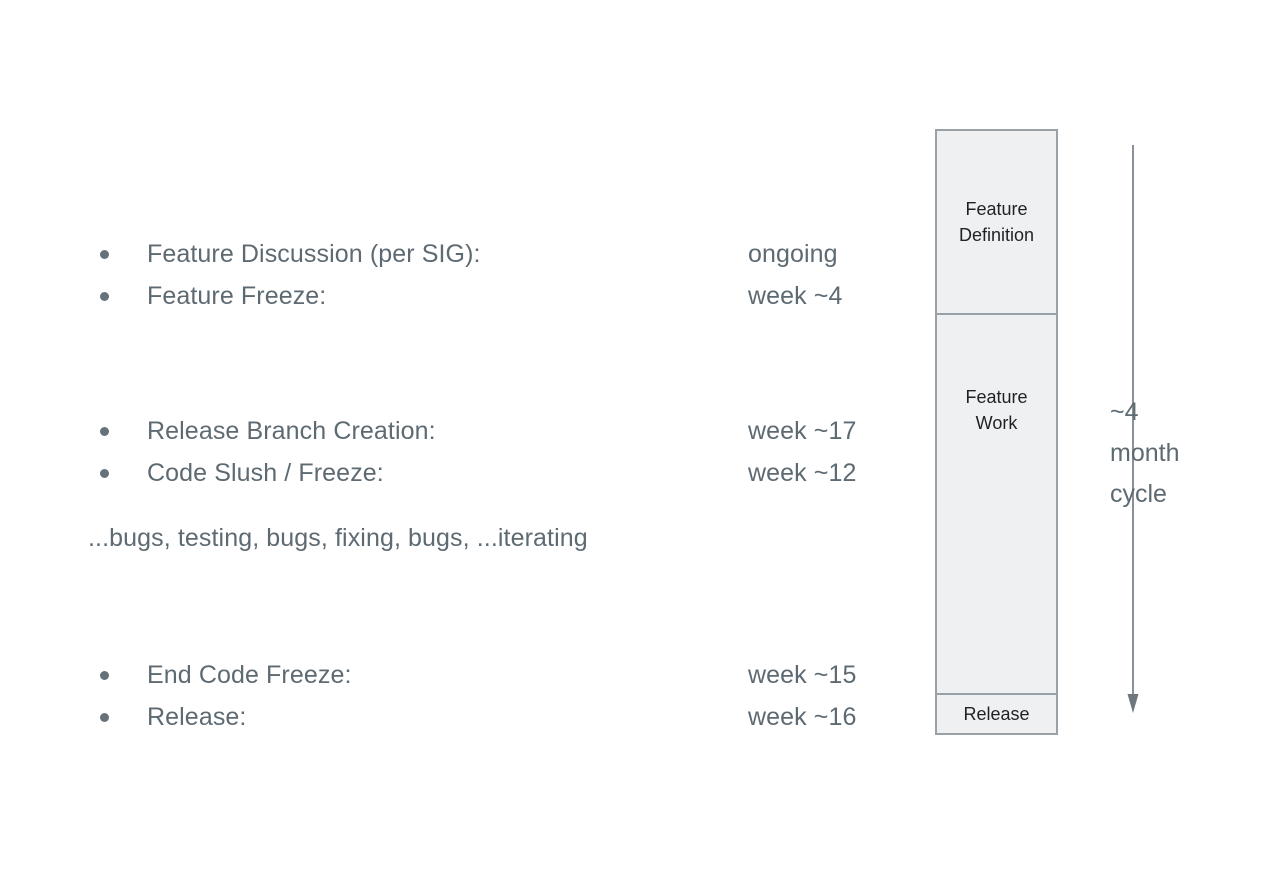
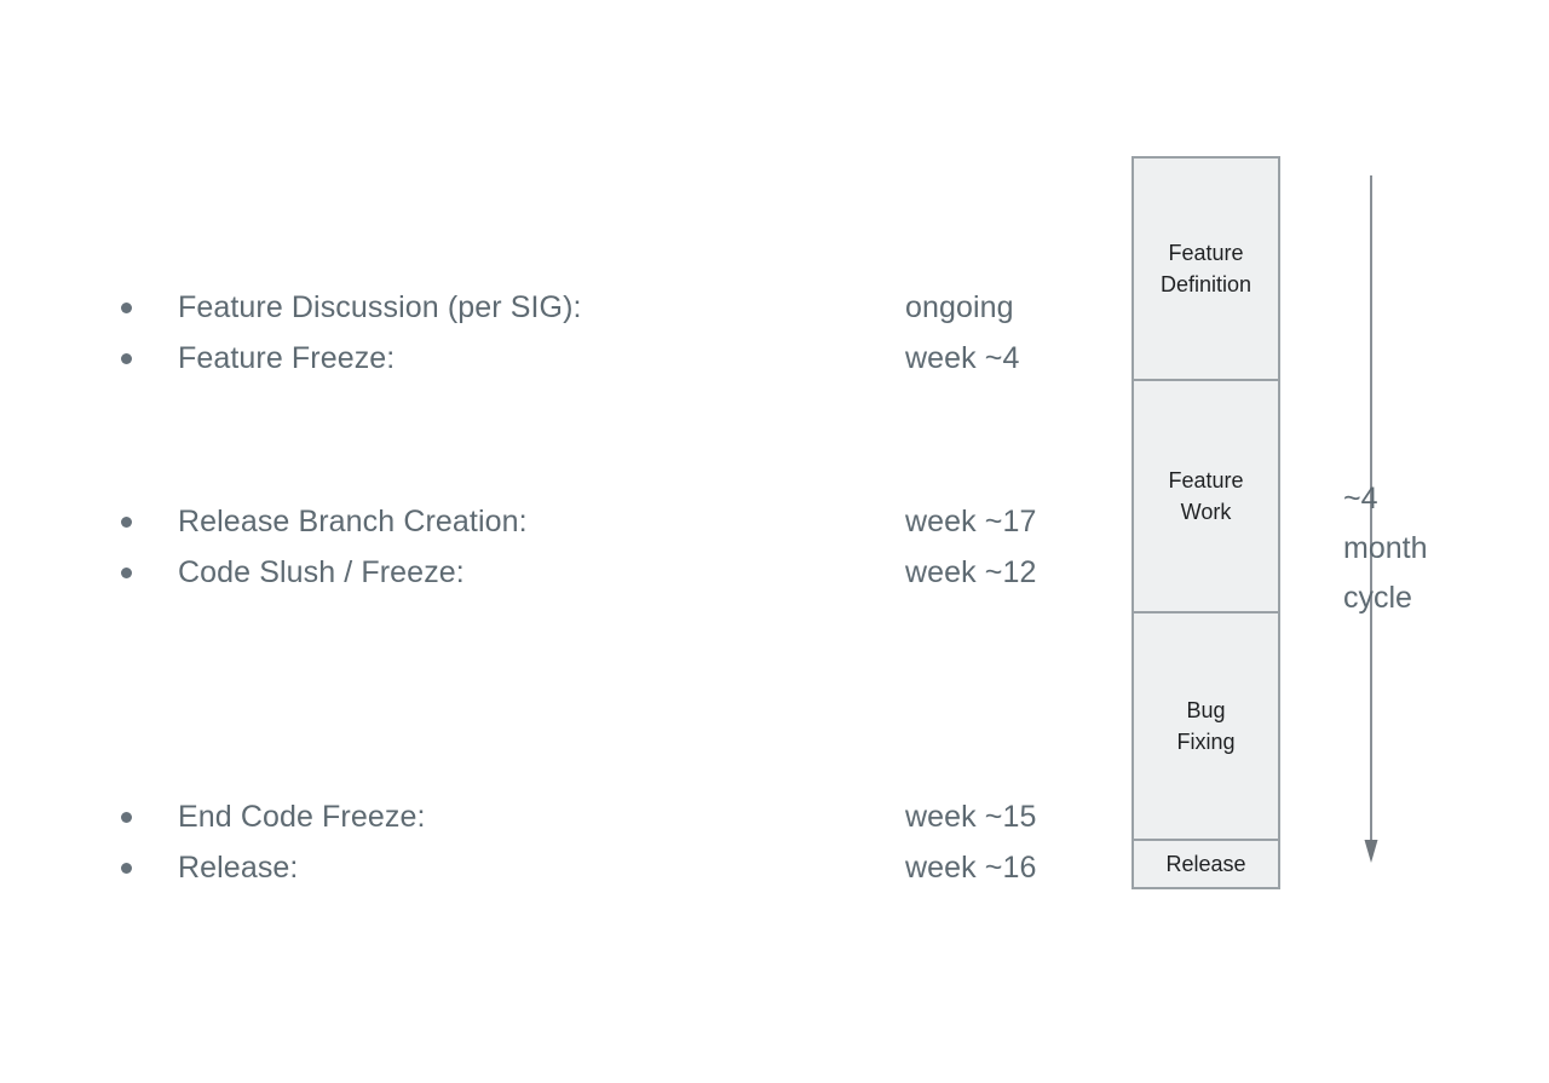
  Feature Discussion (per SIG):
  ongoing
  Feature Freeze:
  week ~4
  Release Branch Creation:
  week ~17
  Code Slush / Freeze:
  week ~12
- ...bugs, testing, bugs, fixing, bugs, ...iterating
  End Code Freeze:
  week ~15
  Release:
  week ~16
  Feature
  Definition
  Feature
  Work
+ Bug
+ Fixing
  Release
  ~4
  month
  cycle
